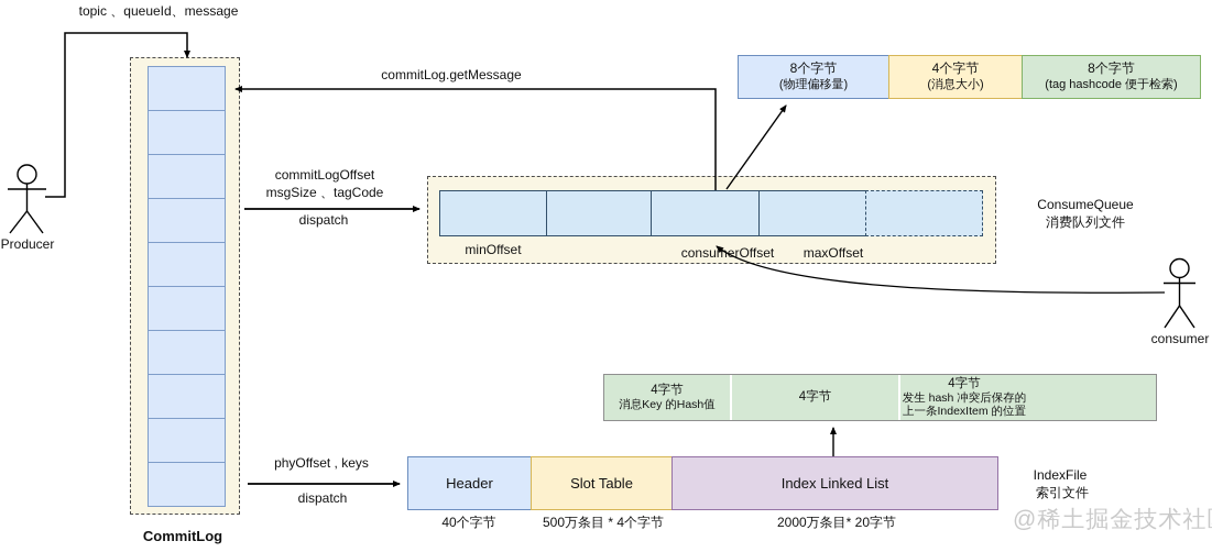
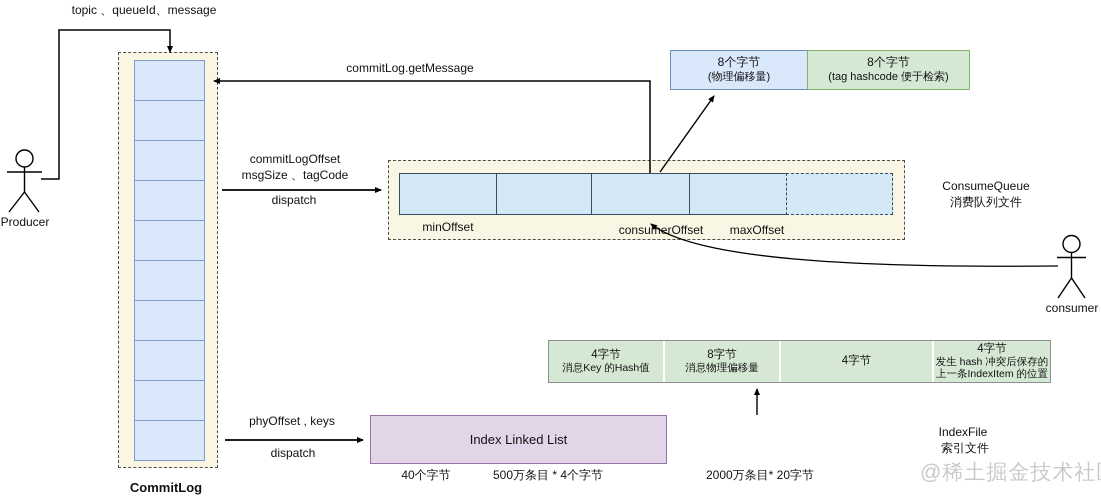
  CommitLog
  minOffset
  consumerOffset
  maxOffset
  ConsumeQueue
  消费队列文件
  8个字节
  (物理偏移量)
- 4个字节
- (消息大小)
  8个字节
  (tag hashcode 便于检索)
  4字节
  消息Key 的Hash值
+ 8字节
+ 消息物理偏移量
  4字节
  4字节
  发生 hash 冲突后保存的 上一条IndexItem 的位置
- Header
- Slot Table
  Index Linked List
  40个字节
  500万条目 * 4个字节
  2000万条目* 20字节
  IndexFile
  索引文件
  topic 、queueId、message
  commitLog.getMessage
  commitLogOffset
  msgSize 、tagCode
  dispatch
  phyOffset , keys
  dispatch
  Producer
  consumer
  @稀土掘金技术社
